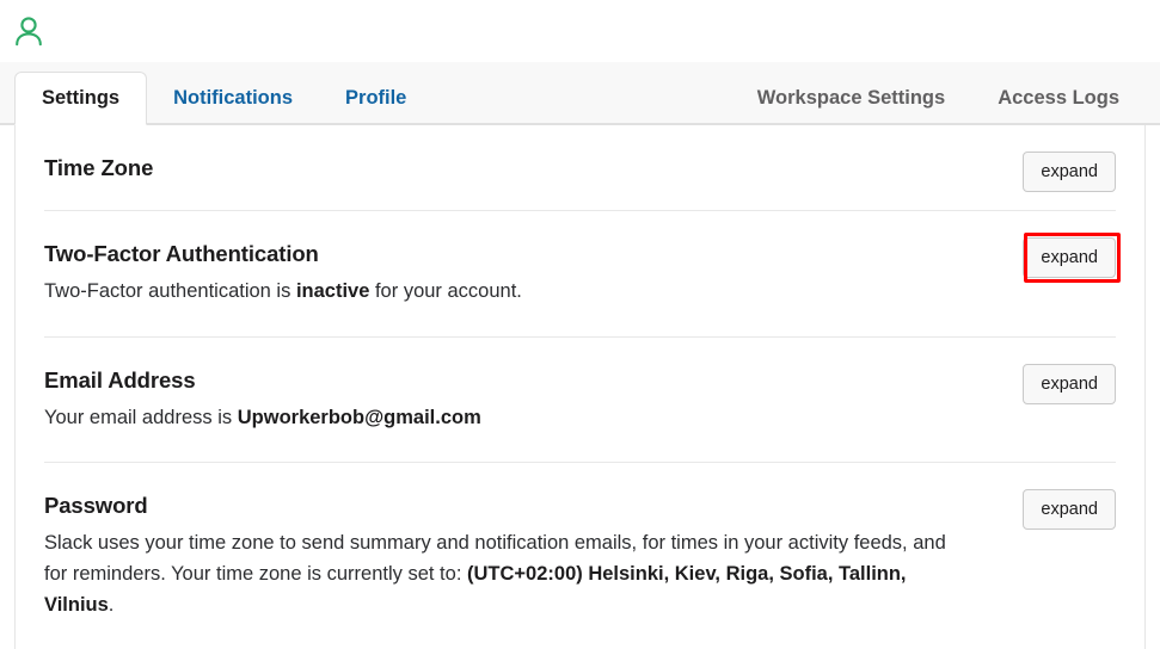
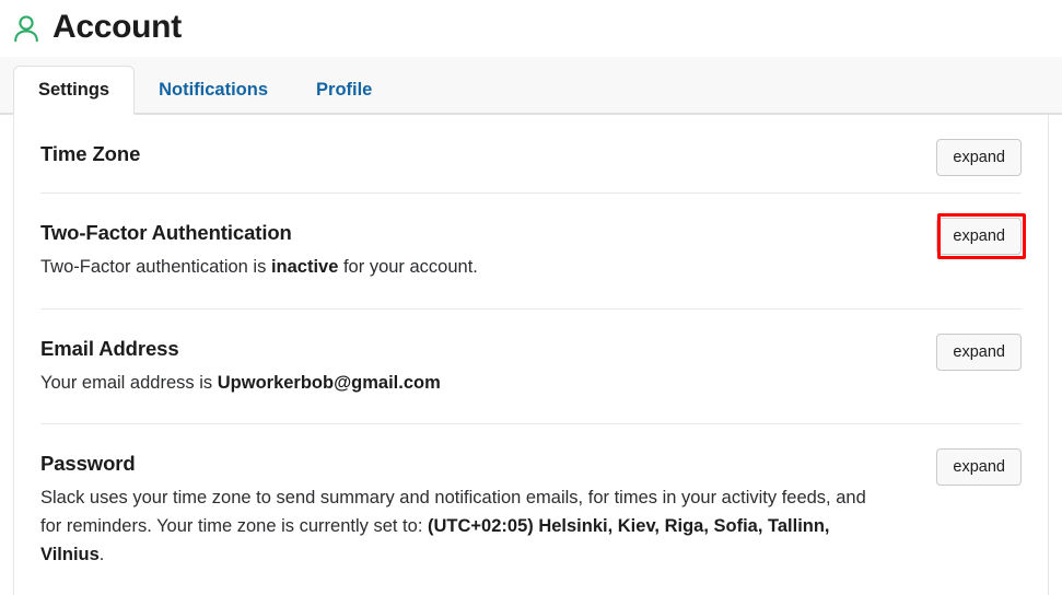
+ Account
  Settings
  Notifications
  Profile
- Workspace Settings
- Access Logs
  Time Zone
  expand
  Two-Factor Authentication
  Two-Factor authentication is inactive for your account.
  expand
  Email Address
  Your email address is Upworkerbob@gmail.com
  expand
  Password
- Slack uses your time zone to send summary and notification emails, for times in your activity feeds, and for reminders. Your time zone is currently set to: (UTC+02:00) Helsinki, Kiev, Riga, Sofia, Tallinn, Vilnius.
+ Slack uses your time zone to send summary and notification emails, for times in your activity feeds, and for reminders. Your time zone is currently set to: (UTC+02:05) Helsinki, Kiev, Riga, Sofia, Tallinn, Vilnius.
  expand
